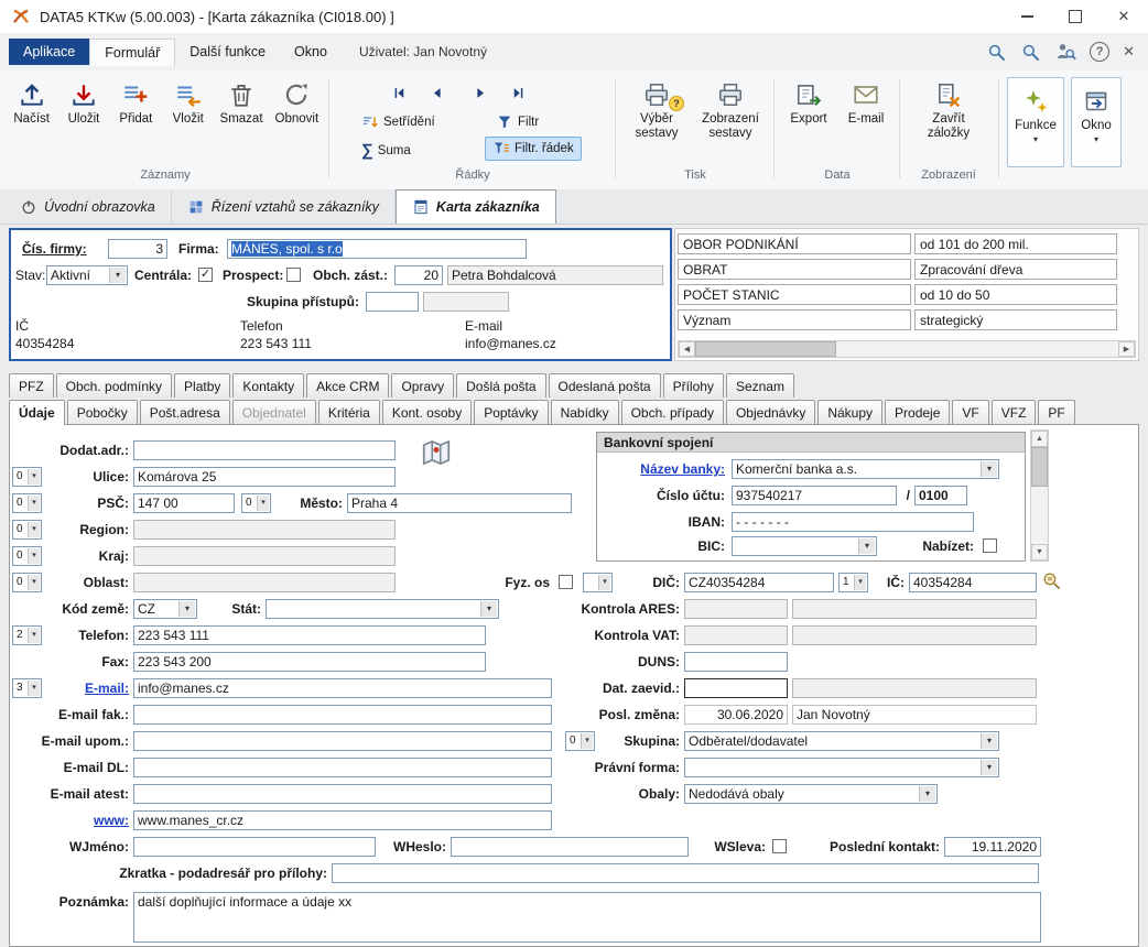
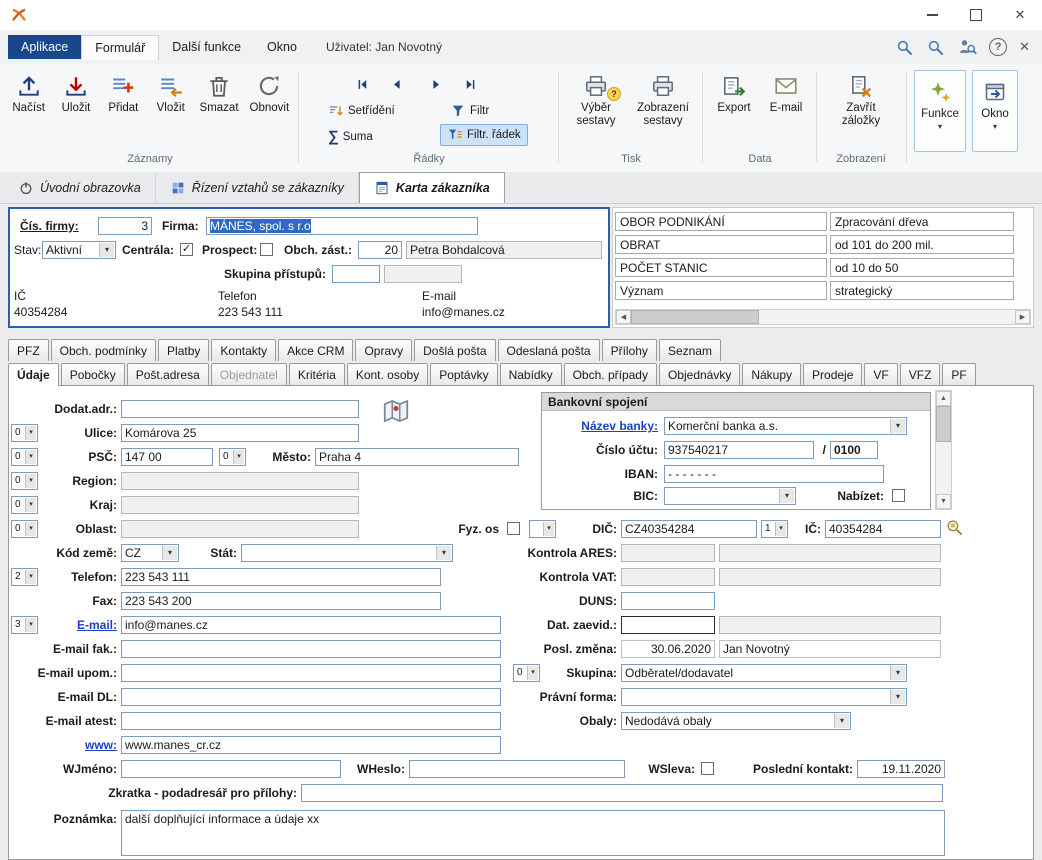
- DATA5 KTKw (5.00.003) - [Karta zákazníka (CI018.00) ]
  ✕
  Aplikace
  Formulář
  Další funkce
  Okno
  Uživatel: Jan Novotný
  ?
  ✕
  Načíst
  Uložit
  Přidat
  Vložit
  Smazat
  Obnovit
  Záznamy
  Setřídění
  ∑
  Suma
  Filtr
  Filtr. řádek
  Řádky
  ?
  Výběr sestavy
  Zobrazení sestavy
  Tisk
  Export
  E-mail
  Data
  Zavřít záložky
  Zobrazení
  Funkce
  ▾
  Okno
  ▾
  Úvodní obrazovka
  Řízení vztahů se zákazníky
  Karta zákazníka
  Čís. firmy:
  3
  Firma:
  MÁNES, spol. s r.o
  Stav:
  Aktivní
  ▾
  Centrála:
  Prospect:
  Obch. zást.:
  20
  Petra Bohdalcová
  Skupina přístupů:
  IČ
  40354284
  Telefon
  223 543 111
  E-mail
  info@manes.cz
  OBOR PODNIKÁNÍ
- od 101 do 200 mil.
+ Zpracování dřeva
  OBRAT
- Zpracování dřeva
+ od 101 do 200 mil.
  POČET STANIC
  od 10 do 50
  Význam
  strategický
  PFZ
  Obch. podmínky
  Platby
  Kontakty
  Akce CRM
  Opravy
  Došlá pošta
  Odeslaná pošta
  Přílohy
  Seznam
  Údaje
  Pobočky
  Pošt.adresa
  Objednatel
  Kritéria
  Kont. osoby
  Poptávky
  Nabídky
  Obch. případy
  Objednávky
  Nákupy
  Prodeje
  VF
  VFZ
  PF
  Dodat.adr.:
  0
  Ulice:
  Komárova 25
  0
  PSČ:
  147 00
  0
  Město:
  Praha 4
  0
  Region:
  0
  Kraj:
  0
  Oblast:
  Fyz. os
  DIČ:
  CZ40354284
  1
  IČ:
  40354284
  Kód země:
  CZ
  ▾
  Stát:
  ▾
  Kontrola ARES:
  2
  Telefon:
  223 543 111
  Kontrola VAT:
  Fax:
  223 543 200
  DUNS:
  3
  E-mail:
  info@manes.cz
  Dat. zaevid.:
  E-mail fak.:
  Posl. změna:
  30.06.2020
  Jan Novotný
  E-mail upom.:
  0
  Skupina:
  Odběratel/dodavatel
  ▾
  E-mail DL:
  Právní forma:
  ▾
  E-mail atest:
  Obaly:
  Nedodává obaly
  ▾
  www:
  www.manes_cr.cz
  WJméno:
  WHeslo:
  WSleva:
  Poslední kontakt:
  19.11.2020
  Zkratka - podadresář pro přílohy:
  Poznámka:
  další doplňující informace a údaje xx
  Bankovní spojení
  Název banky:
  Komerční banka a.s.
  ▾
  Číslo účtu:
  937540217
  /
  0100
  IBAN:
  - - - - - - -
  BIC:
  ▾
  Nabízet:
